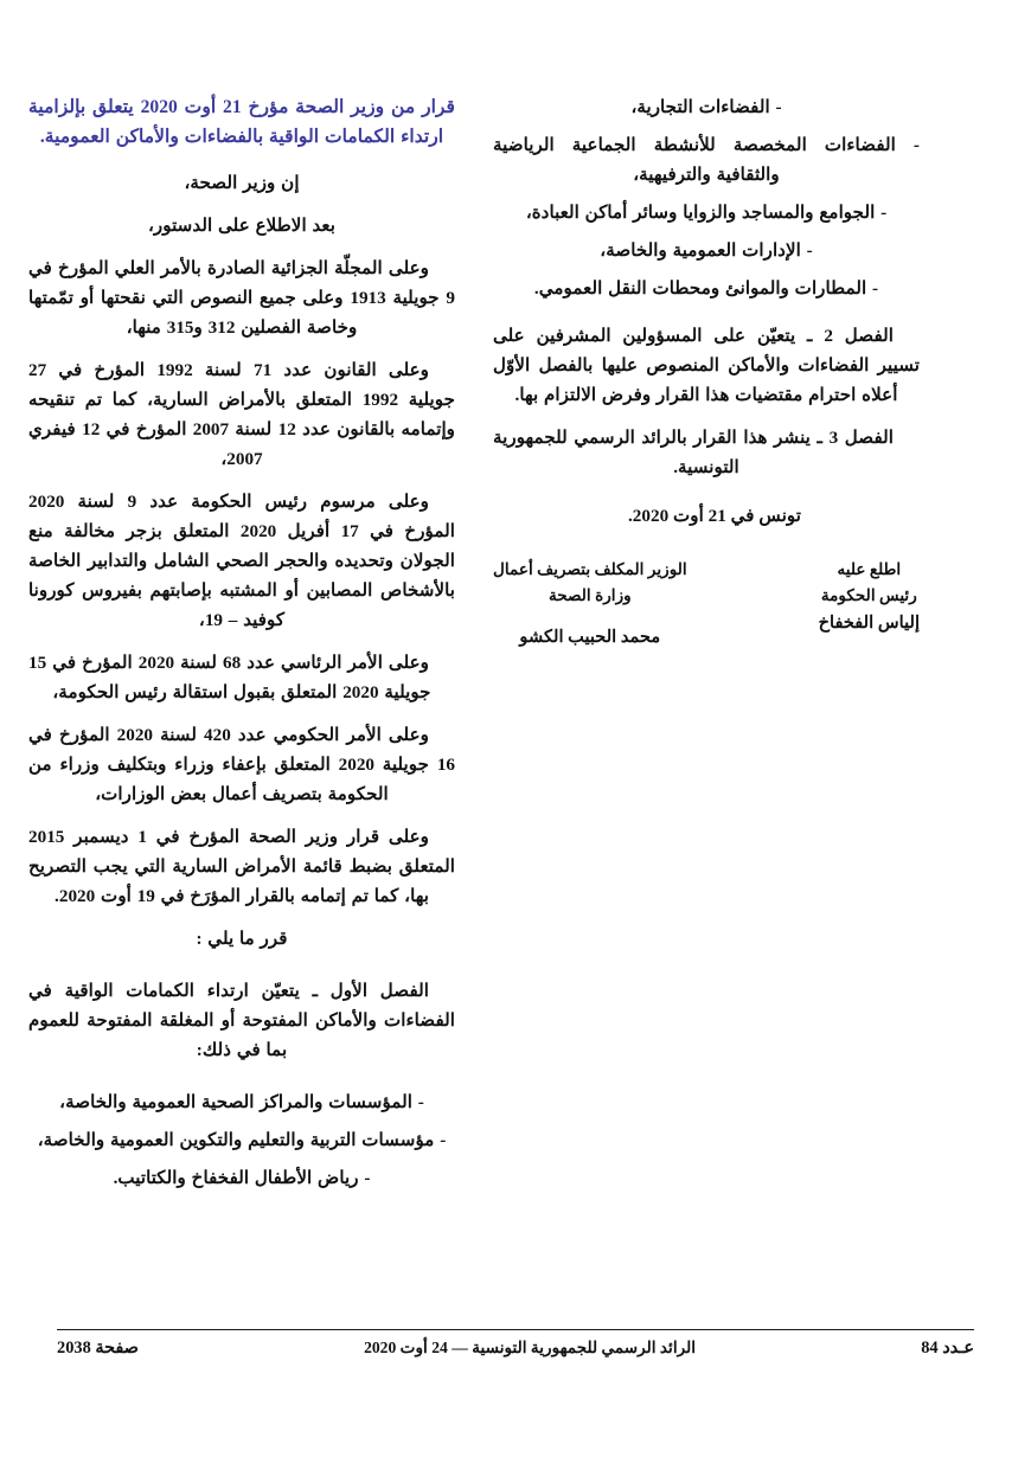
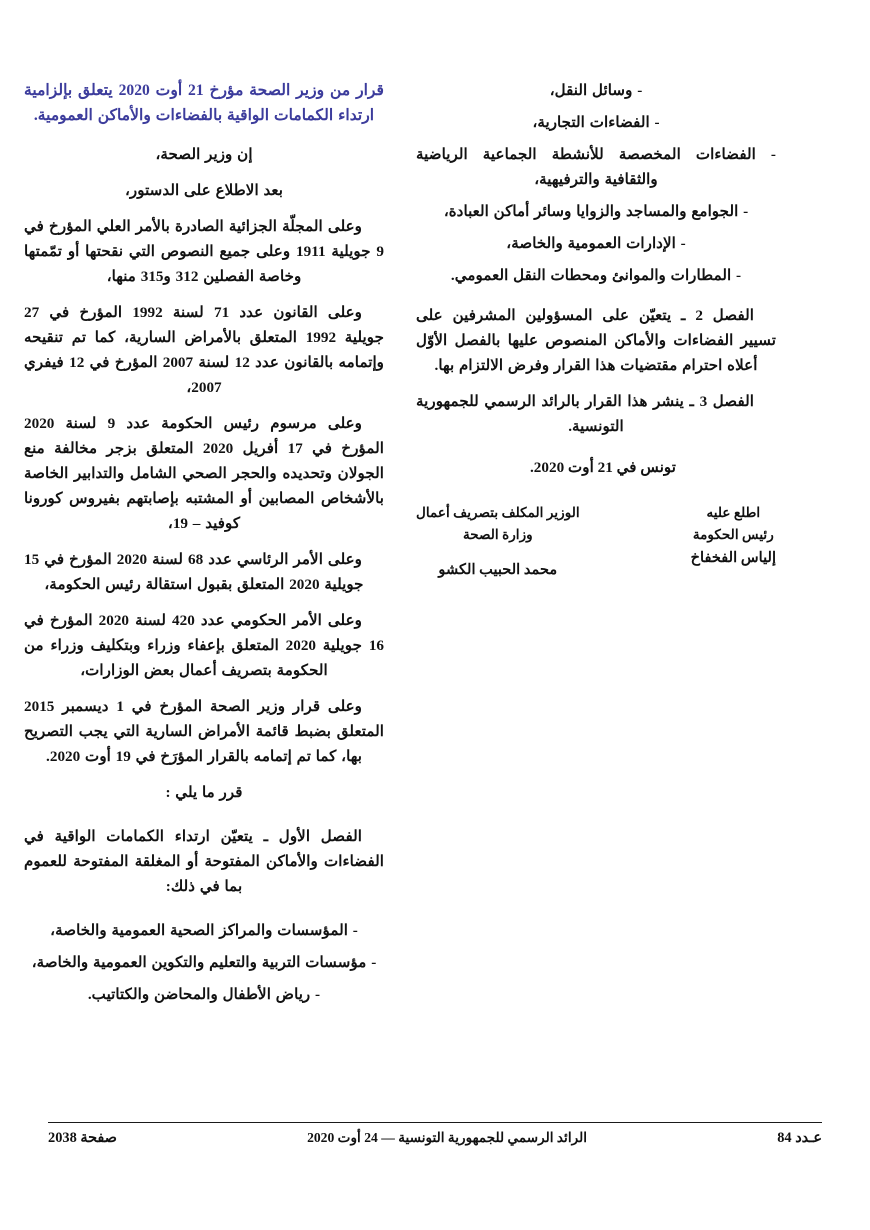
  قرار من وزير الصحة مؤرخ 21 أوت 2020 يتعلق بإلزامية ارتداء الكمامات الواقية بالفضاءات والأماكن العمومية.
  إن وزير الصحة،
  بعد الاطلاع على الدستور،
- وعلى المجلّة الجزائية الصادرة بالأمر العلي المؤرخ في 9 جويلية 1913 وعلى جميع النصوص التي نقحتها أو تمّمتها وخاصة الفصلين 312 و315 منها،
+ وعلى المجلّة الجزائية الصادرة بالأمر العلي المؤرخ في 9 جويلية 1911 وعلى جميع النصوص التي نقحتها أو تمّمتها وخاصة الفصلين 312 و315 منها،
  وعلى القانون عدد 71 لسنة 1992 المؤرخ في 27 جويلية 1992 المتعلق بالأمراض السارية، كما تم تنقيحه وإتمامه بالقانون عدد 12 لسنة 2007 المؤرخ في 12 فيفري 2007،
  وعلى مرسوم رئيس الحكومة عدد 9 لسنة 2020 المؤرخ في 17 أفريل 2020 المتعلق بزجر مخالفة منع الجولان وتحديده والحجر الصحي الشامل والتدابير الخاصة بالأشخاص المصابين أو المشتبه بإصابتهم بفيروس كورونا كوفيد – 19،
  وعلى الأمر الرئاسي عدد 68 لسنة 2020 المؤرخ في 15 جويلية 2020 المتعلق بقبول استقالة رئيس الحكومة،
  وعلى الأمر الحكومي عدد 420 لسنة 2020 المؤرخ في 16 جويلية 2020 المتعلق بإعفاء وزراء وبتكليف وزراء من الحكومة بتصريف أعمال بعض الوزارات،
  وعلى قرار وزير الصحة المؤرخ في 1 ديسمبر 2015 المتعلق بضبط قائمة الأمراض السارية التي يجب التصريح بها، كما تم إتمامه بالقرار المؤرَخ في 19 أوت 2020.
  قرر ما يلي :
  الفصل الأول ـ يتعيّن ارتداء الكمامات الواقية في الفضاءات والأماكن المفتوحة أو المغلقة المفتوحة للعموم بما في ذلك:
  - المؤسسات والمراكز الصحية العمومية والخاصة،
  - مؤسسات التربية والتعليم والتكوين العمومية والخاصة،
- - رياض الأطفال الفخفاخ والكتاتيب.
+ - رياض الأطفال والمحاضن والكتاتيب.
+ - وسائل النقل،
  - الفضاءات التجارية،
  - الفضاءات المخصصة للأنشطة الجماعية الرياضية والثقافية والترفيهية،
  - الجوامع والمساجد والزوايا وسائر أماكن العبادة،
  - الإدارات العمومية والخاصة،
  - المطارات والموانئ ومحطات النقل العمومي.
  الفصل 2 ـ يتعيّن على المسؤولين المشرفين على تسيير الفضاءات والأماكن المنصوص عليها بالفصل الأوّل أعلاه احترام مقتضيات هذا القرار وفرض الالتزام بها.
  الفصل 3 ـ ينشر هذا القرار بالرائد الرسمي للجمهورية التونسية.
  تونس في 21 أوت 2020.
  الوزير المكلف بتصريف أعمال
  وزارة الصحة
  محمد الحبيب الكشو
  اطلع عليه
  رئيس الحكومة
  إلياس الفخفاخ
  صفحة 2038
  الرائد الرسمي للجمهورية التونسية — 24 أوت 2020
  عـدد 84
